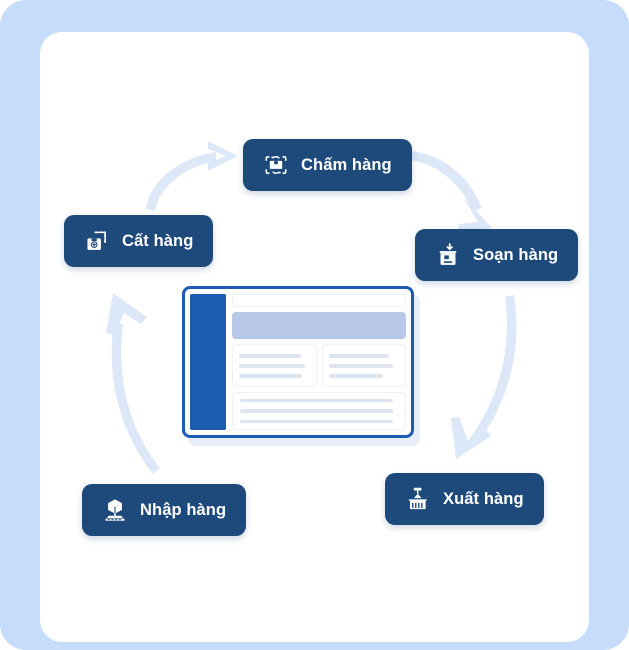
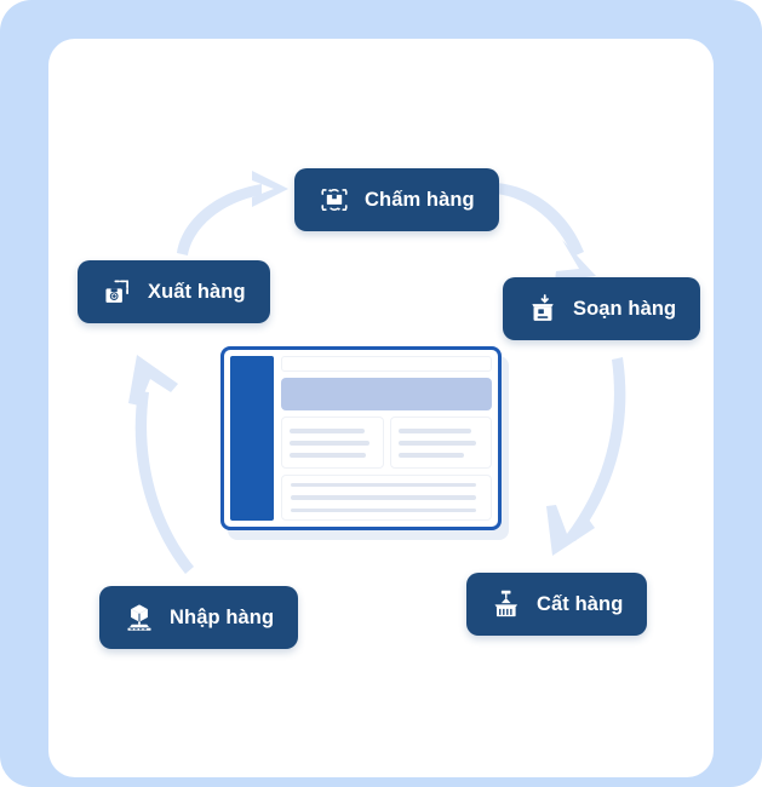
  Chấm hàng
- Cất hàng
+ Xuất hàng
  Soạn hàng
- Xuất hàng
+ Cất hàng
  Nhập hàng
